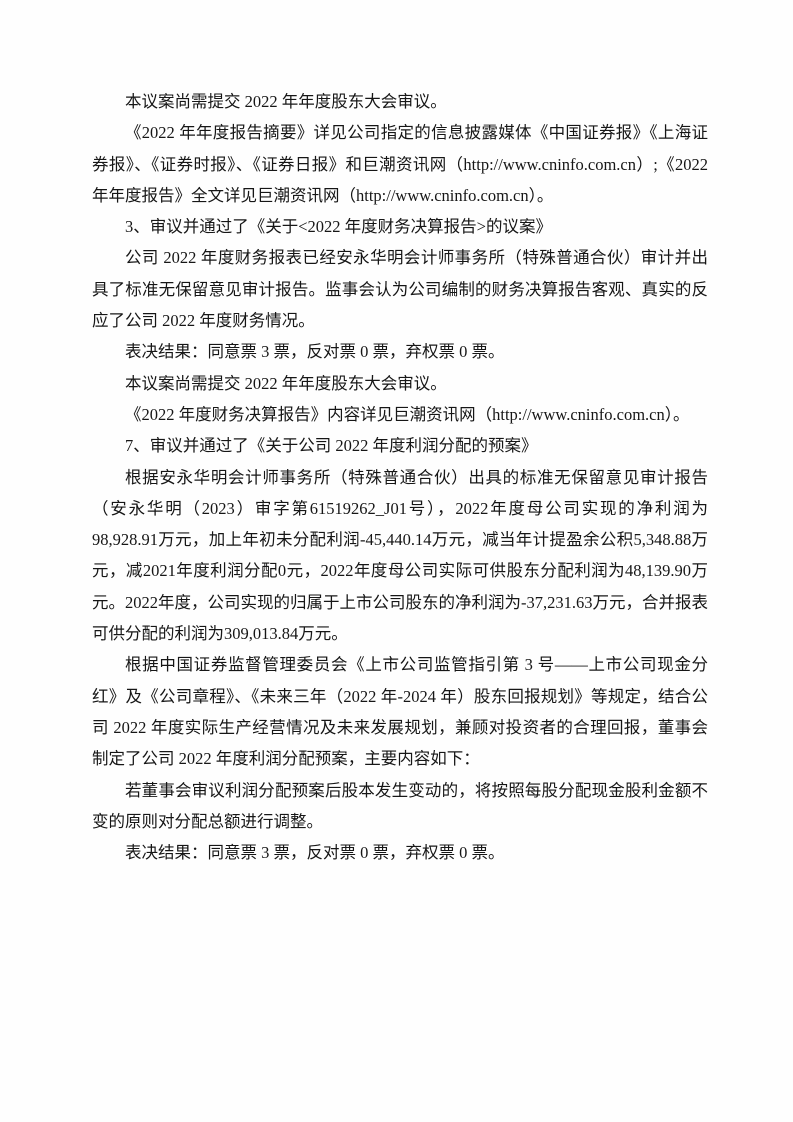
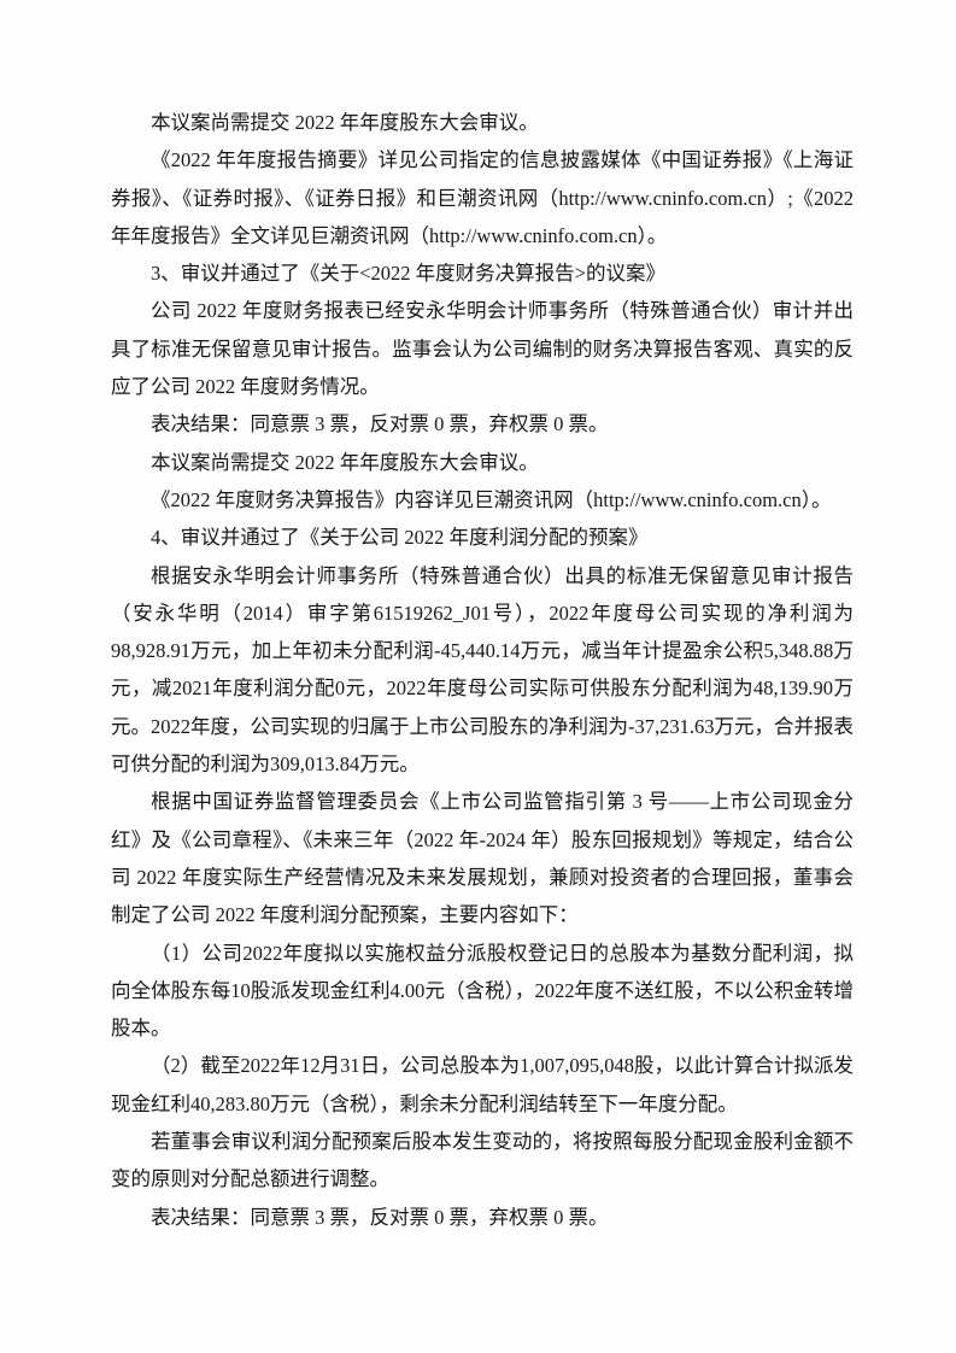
  本议案尚需提交 2022 年年度股东大会审议。
  《2022 年年度报告摘要》详见公司指定的信息披露媒体《中国证券报》《上海证券报》、《证券时报》、《证券日报》和巨潮资讯网（http://www.cninfo.com.cn）;《2022 年年度报告》全文详见巨潮资讯网（http://www.cninfo.com.cn）。
  3、审议并通过了《关于<2022 年度财务决算报告>的议案》
  公司 2022 年度财务报表已经安永华明会计师事务所（特殊普通合伙）审计并出具了标准无保留意见审计报告。监事会认为公司编制的财务决算报告客观、真实的反应了公司 2022 年度财务情况。
  表决结果：同意票 3 票，反对票 0 票，弃权票 0 票。
  本议案尚需提交 2022 年年度股东大会审议。
  《2022 年度财务决算报告》内容详见巨潮资讯网（http://www.cninfo.com.cn）。
- 7、审议并通过了《关于公司 2022 年度利润分配的预案》
+ 4、审议并通过了《关于公司 2022 年度利润分配的预案》
- 根据安永华明会计师事务所（特殊普通合伙）出具的标准无保留意见审计报告（安永华明（2023）审字第61519262_J01号），2022年度母公司实现的净利润为98,928.91万元，加上年初未分配利润-45,440.14万元，减当年计提盈余公积5,348.88万元，减2021年度利润分配0元，2022年度母公司实际可供股东分配利润为48,139.90万元。2022年度，公司实现的归属于上市公司股东的净利润为-37,231.63万元，合并报表可供分配的利润为309,013.84万元。
+ 根据安永华明会计师事务所（特殊普通合伙）出具的标准无保留意见审计报告（安永华明（2014）审字第61519262_J01号），2022年度母公司实现的净利润为98,928.91万元，加上年初未分配利润-45,440.14万元，减当年计提盈余公积5,348.88万元，减2021年度利润分配0元，2022年度母公司实际可供股东分配利润为48,139.90万元。2022年度，公司实现的归属于上市公司股东的净利润为-37,231.63万元，合并报表可供分配的利润为309,013.84万元。
  根据中国证券监督管理委员会《上市公司监管指引第 3 号——上市公司现金分红》及《公司章程》、《未来三年（2022 年-2024 年）股东回报规划》等规定，结合公司 2022 年度实际生产经营情况及未来发展规划，兼顾对投资者的合理回报，董事会制定了公司 2022 年度利润分配预案，主要内容如下：
+ （1）公司2022年度拟以实施权益分派股权登记日的总股本为基数分配利润，拟向全体股东每10股派发现金红利4.00元（含税），2022年度不送红股，不以公积金转增股本。
+ （2）截至2022年12月31日，公司总股本为1,007,095,048股，以此计算合计拟派发现金红利40,283.80万元（含税），剩余未分配利润结转至下一年度分配。
  若董事会审议利润分配预案后股本发生变动的，将按照每股分配现金股利金额不变的原则对分配总额进行调整。
  表决结果：同意票 3 票，反对票 0 票，弃权票 0 票。
